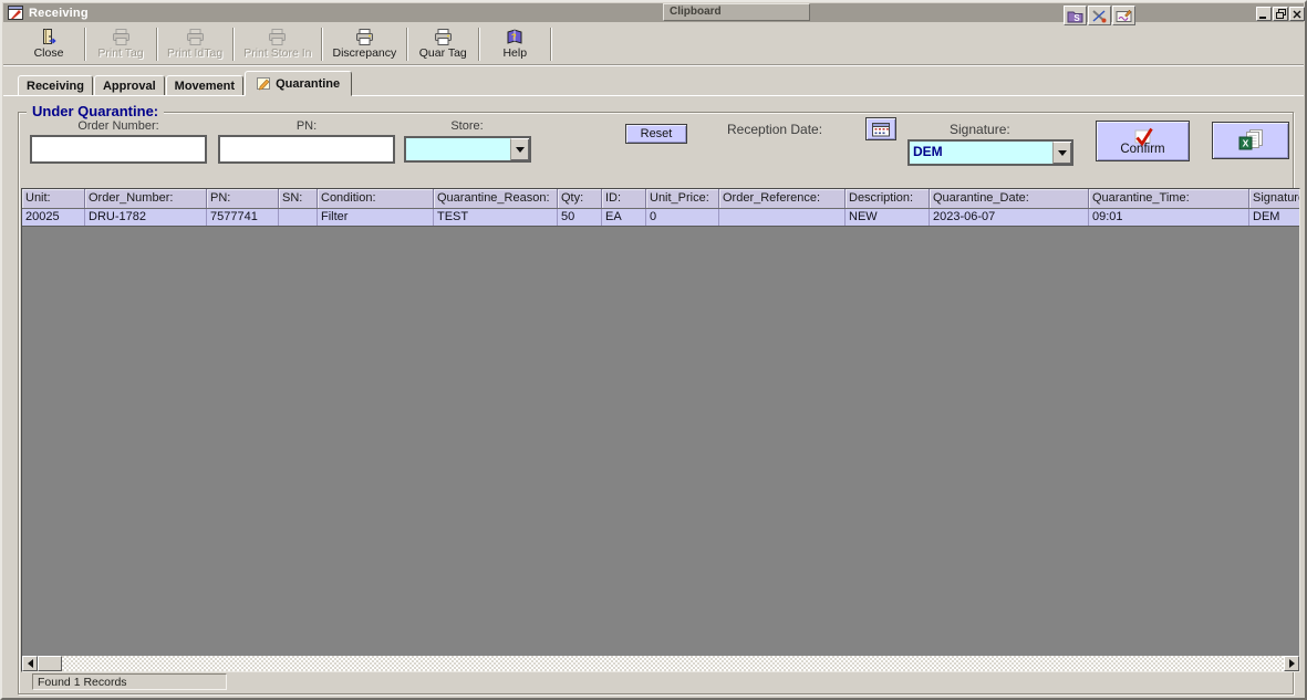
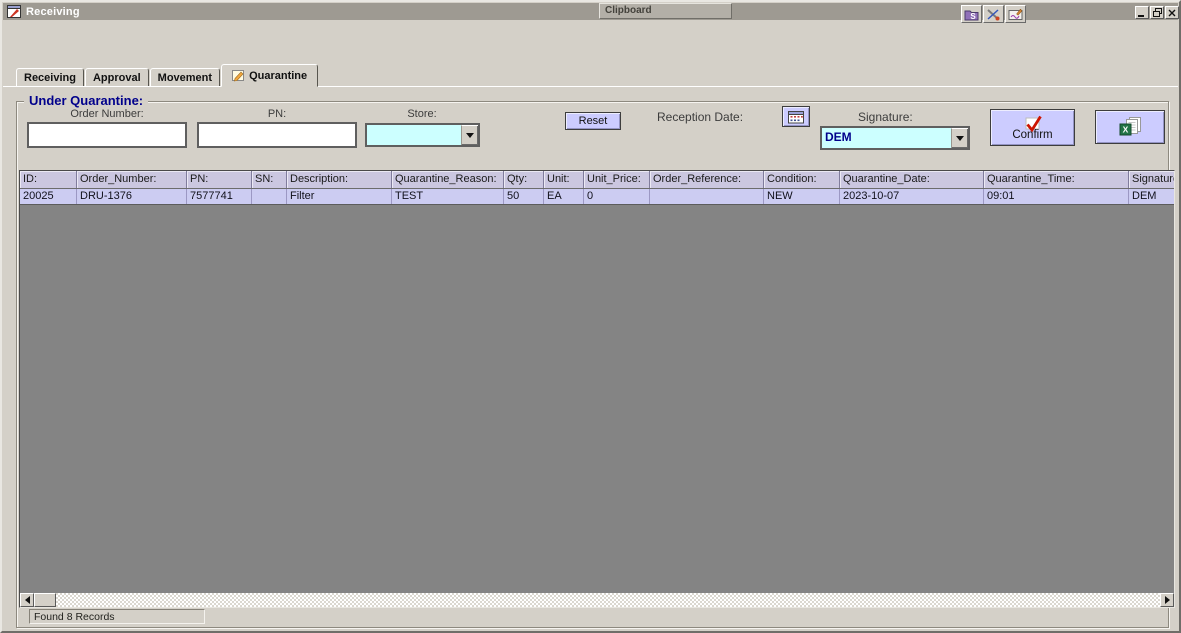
  Receiving
  Clipboard
  S
- Close
- Print Tag
- Print IdTag
- Print Store In
- Discrepancy
- Quar Tag
- ?
- Help
  Receiving
  Approval
  Movement
  Quarantine
  Under Quarantine:
  Order Number:
  PN:
  Store:
  Reception Date:
  Signature:
  Reset
  DEM
  Confirm
  X
- Unit:
+ ID:
  Order_Number:
  PN:
  SN:
- Condition:
+ Description:
  Quarantine_Reason:
  Qty:
- ID:
+ Unit:
  Unit_Price:
  Order_Reference:
- Description:
+ Condition:
  Quarantine_Date:
  Quarantine_Time:
  Signatur
  20025
- DRU-1782
+ DRU-1376
  7577741
  Filter
  TEST
  50
  EA
  0
  NEW
- 2023-06-07
+ 2023-10-07
  09:01
  DEM
- Found 1 Records
+ Found 8 Records
